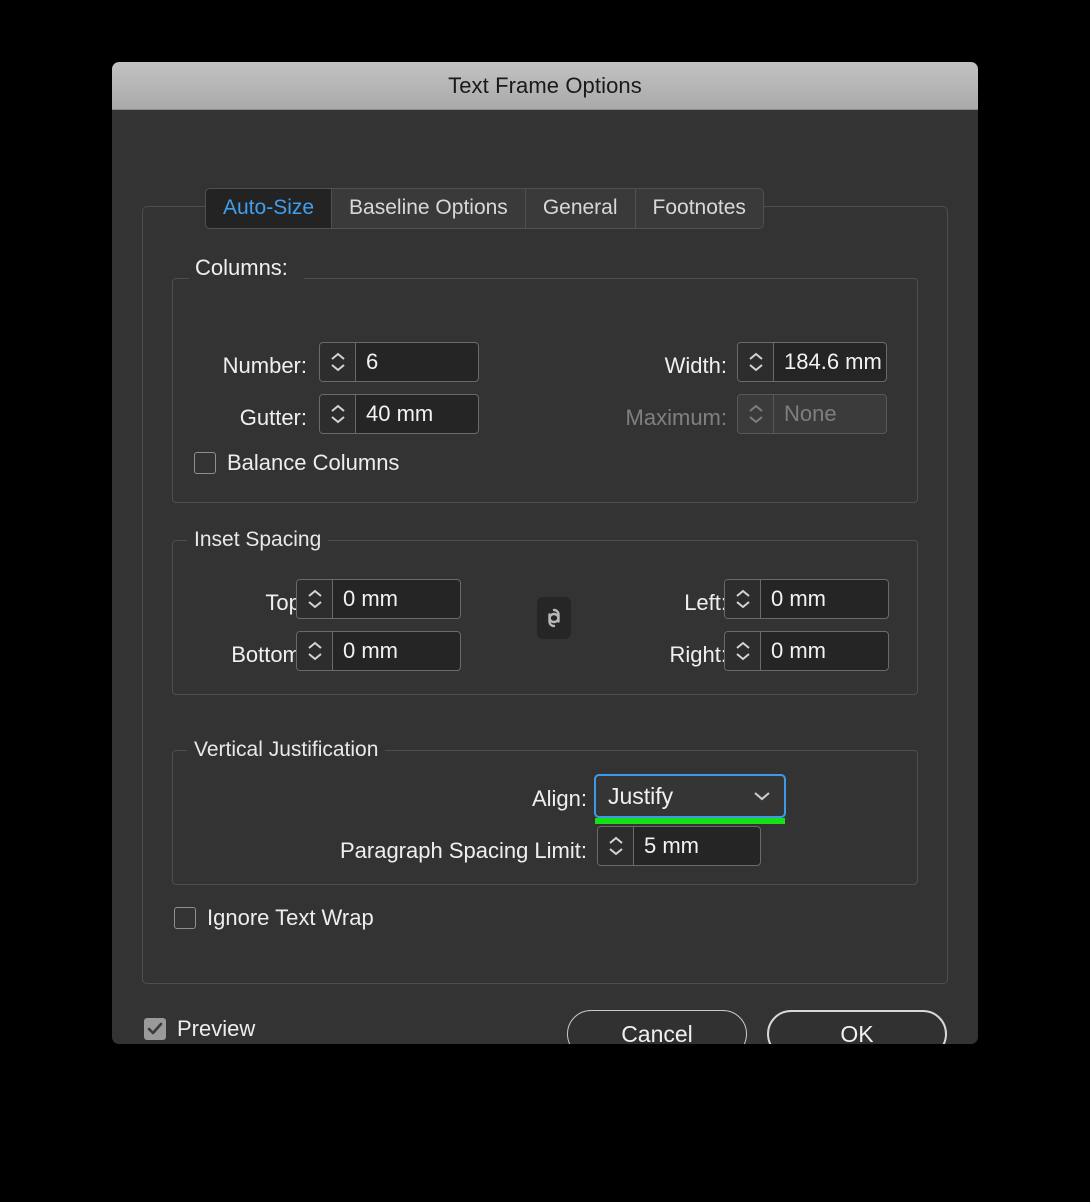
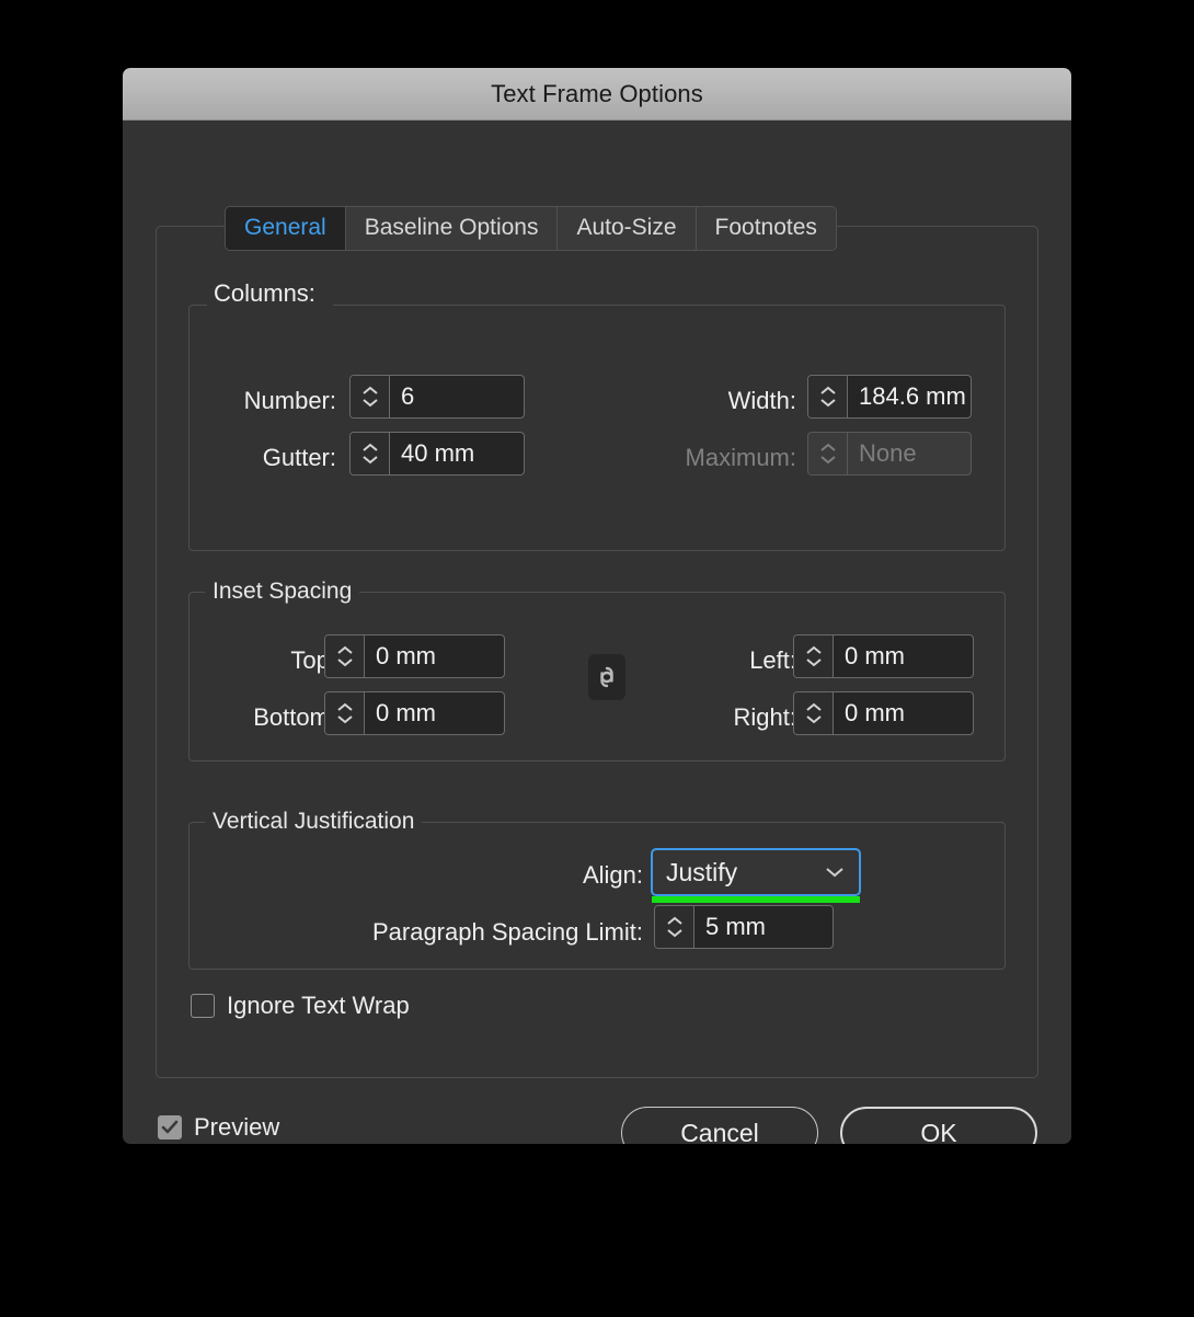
  Text Frame Options
- Auto-Size
+ General
  Baseline Options
- General
+ Auto-Size
  Footnotes
  Columns:
  Number:
  6
  Gutter:
  40 mm
  Width:
  184.6 mm
  Maximum:
  None
- Balance Columns
  Inset Spacing
  Top
  0 mm
  Bottom
  0 mm
  Left
  0 mm
  Right
  0 mm
  Vertical Justification
  Align:
  Justify
  Paragraph Spacing Limit:
  5 mm
  Ignore Text Wrap
  Preview
  Cancel
  OK
